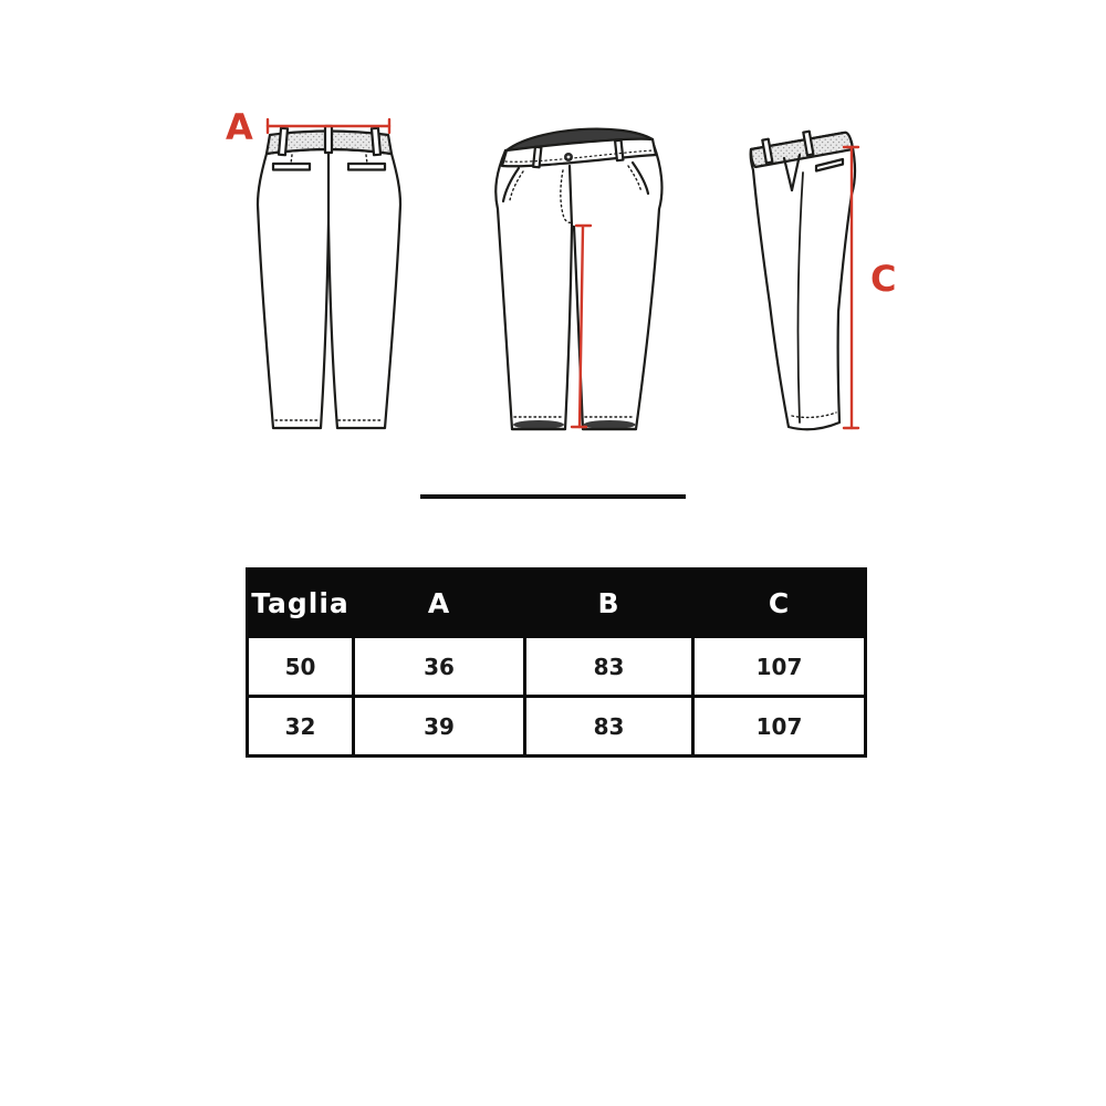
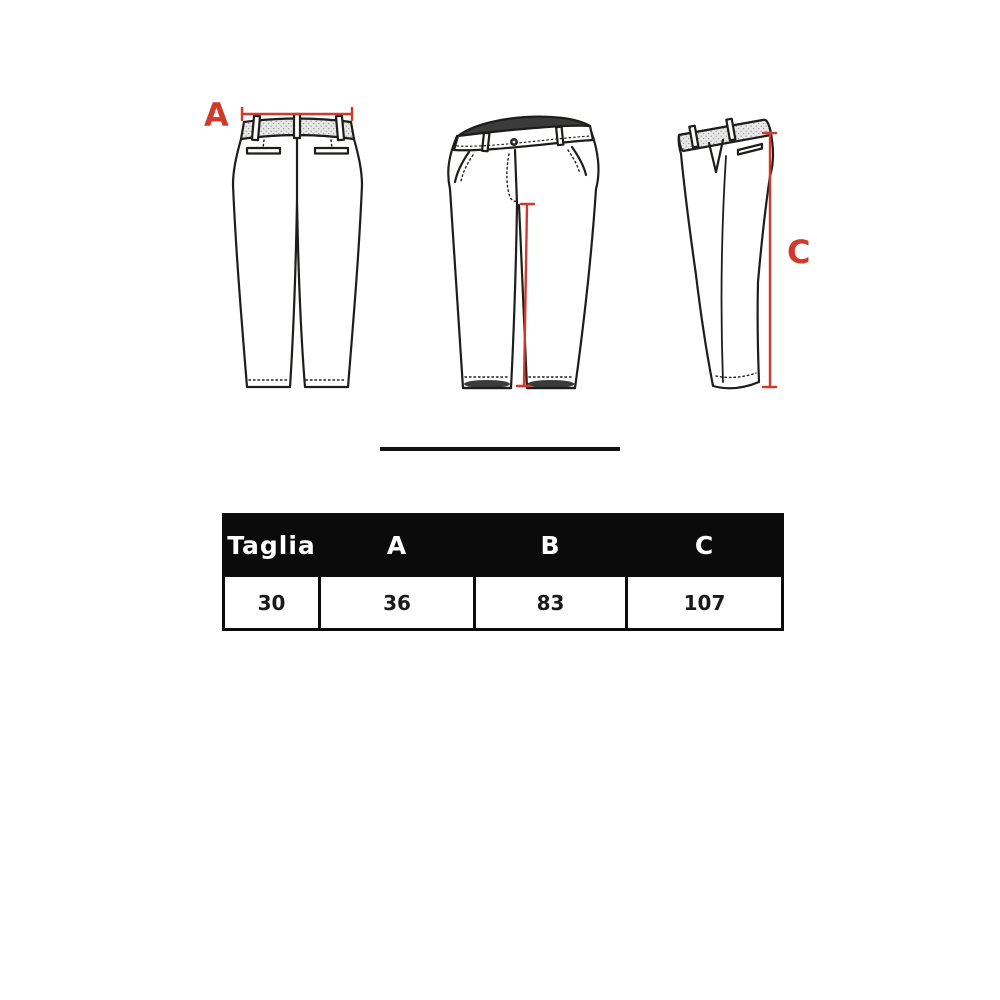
  A
  C
  Taglia	A	B	C
- 50	36	83	107
+ 30	36	83	107
- 32	39	83	107
